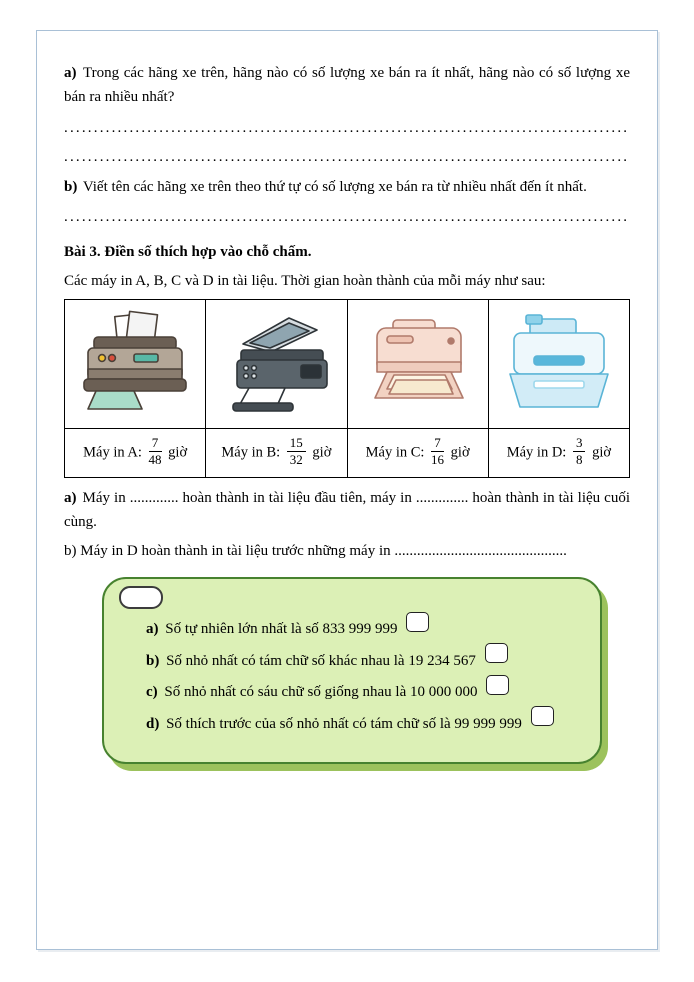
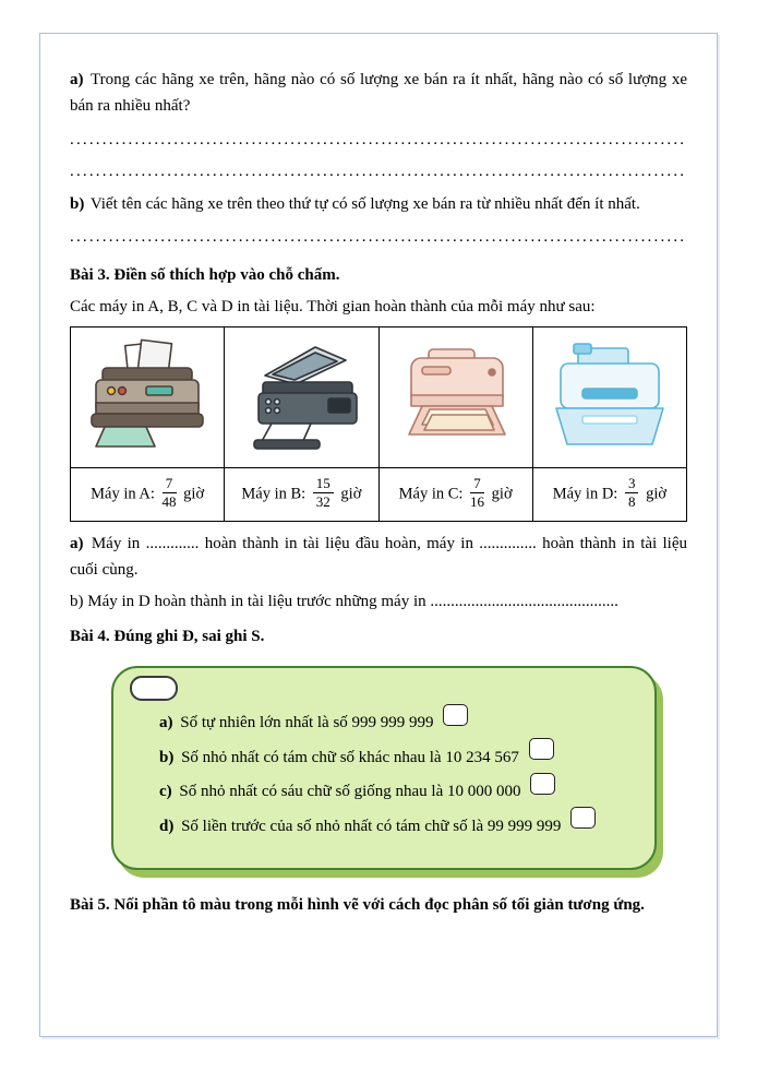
  a) Trong các hãng xe trên, hãng nào có số lượng xe bán ra ít nhất, hãng nào có số lượng xe bán ra nhiều nhất?
  b) Viết tên các hãng xe trên theo thứ tự có số lượng xe bán ra từ nhiều nhất đến ít nhất.
  Bài 3. Điền số thích hợp vào chỗ chấm.
  Các máy in A, B, C và D in tài liệu. Thời gian hoàn thành của mỗi máy như sau:
  Máy in A: 748 giờ	Máy in B: 1532 giờ	Máy in C: 716 giờ	Máy in D: 38 giờ
- a) Máy in ............. hoàn thành in tài liệu đầu tiên, máy in .............. hoàn thành in tài liệu cuối cùng.
+ a) Máy in ............. hoàn thành in tài liệu đầu hoàn, máy in .............. hoàn thành in tài liệu cuối cùng.
  b) Máy in D hoàn thành in tài liệu trước những máy in ..............................................
+ Bài 4. Đúng ghi Đ, sai ghi S.
- a) Số tự nhiên lớn nhất là số 833 999 999
+ a) Số tự nhiên lớn nhất là số 999 999 999
- b) Số nhỏ nhất có tám chữ số khác nhau là 19 234 567
+ b) Số nhỏ nhất có tám chữ số khác nhau là 10 234 567
  c) Số nhỏ nhất có sáu chữ số giống nhau là 10 000 000
- d) Số thích trước của số nhỏ nhất có tám chữ số là 99 999 999
+ d) Số liền trước của số nhỏ nhất có tám chữ số là 99 999 999
+ Bài 5. Nối phần tô màu trong mỗi hình vẽ với cách đọc phân số tối giản tương ứng.
